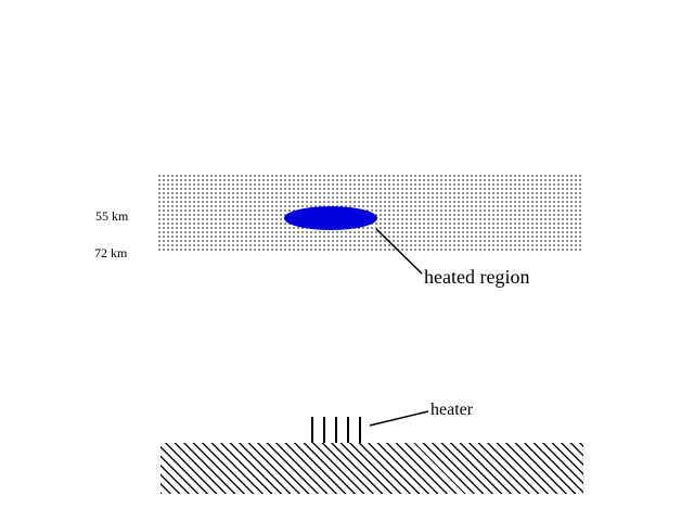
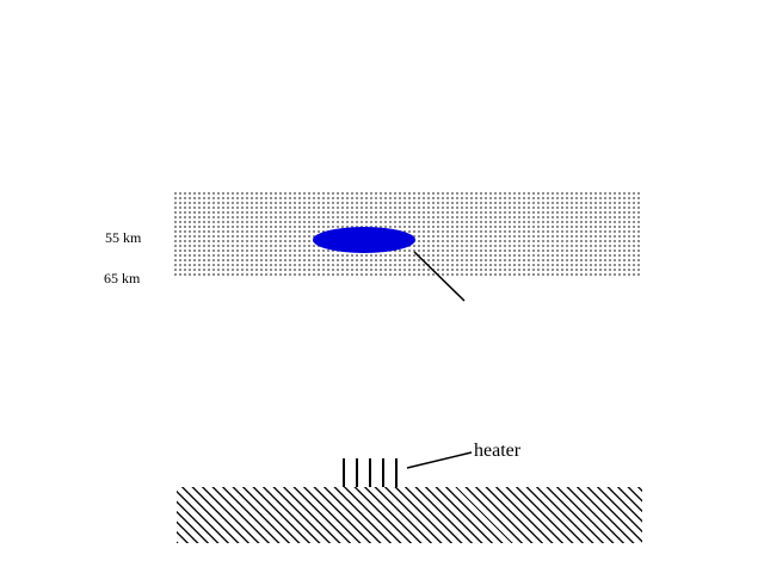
  55 km
- 72 km
+ 65 km
- heated region
  heater
